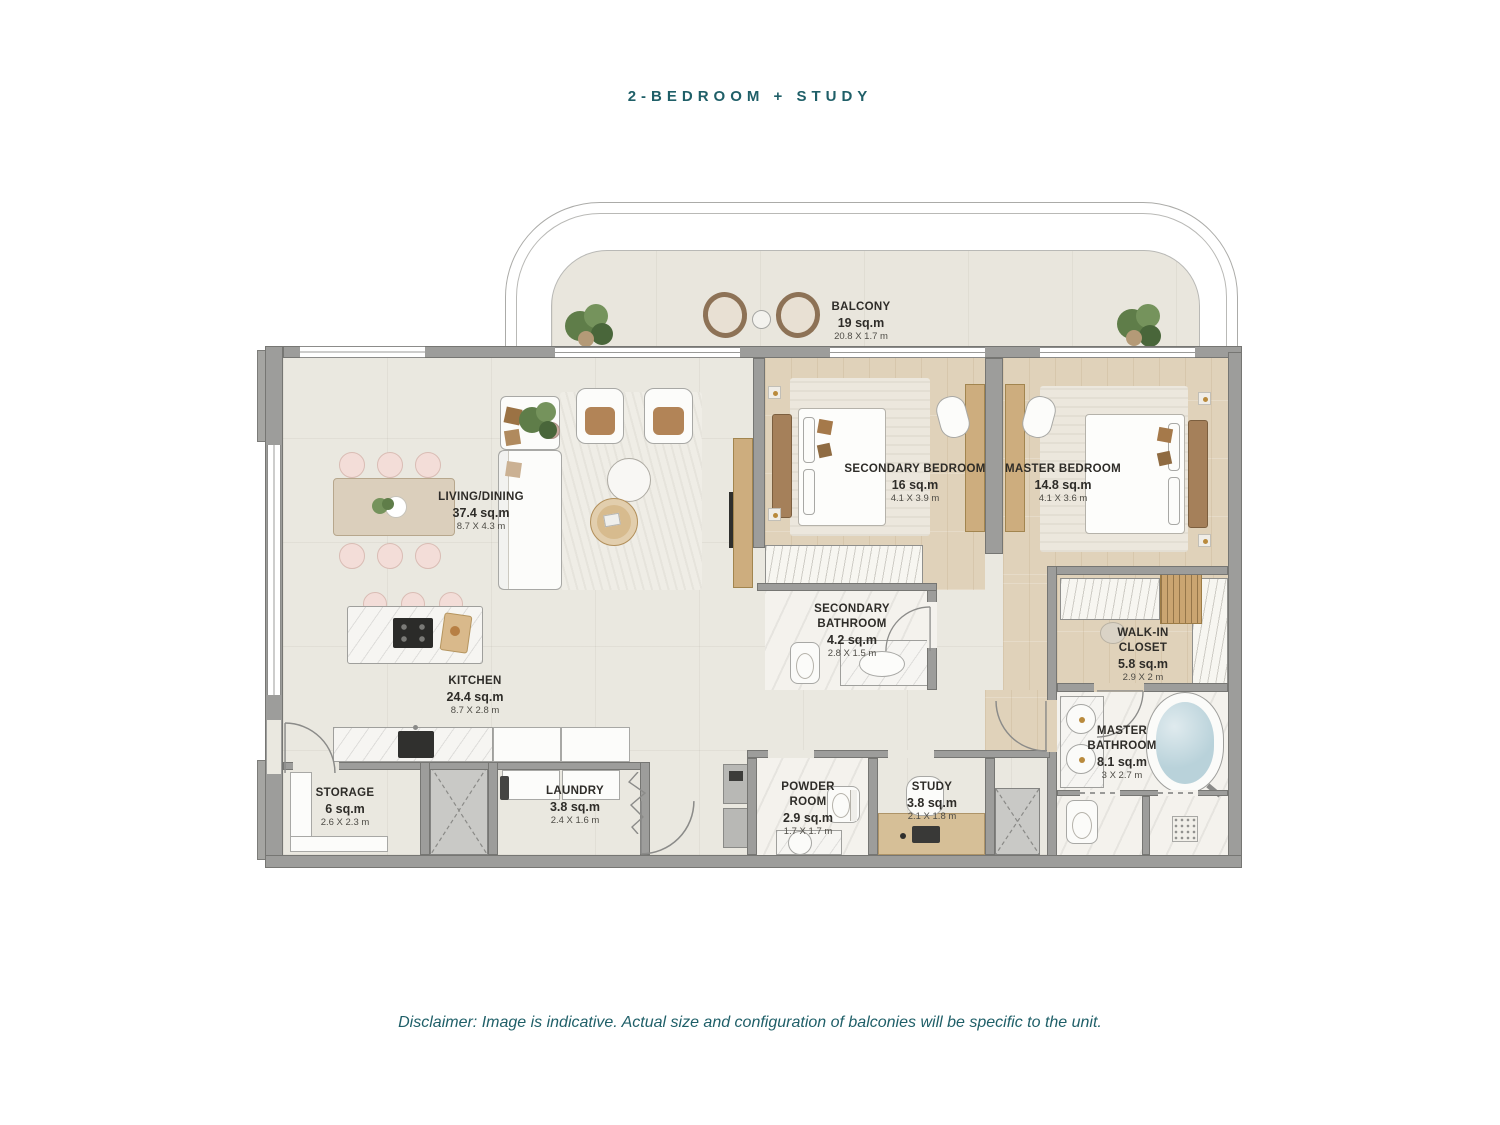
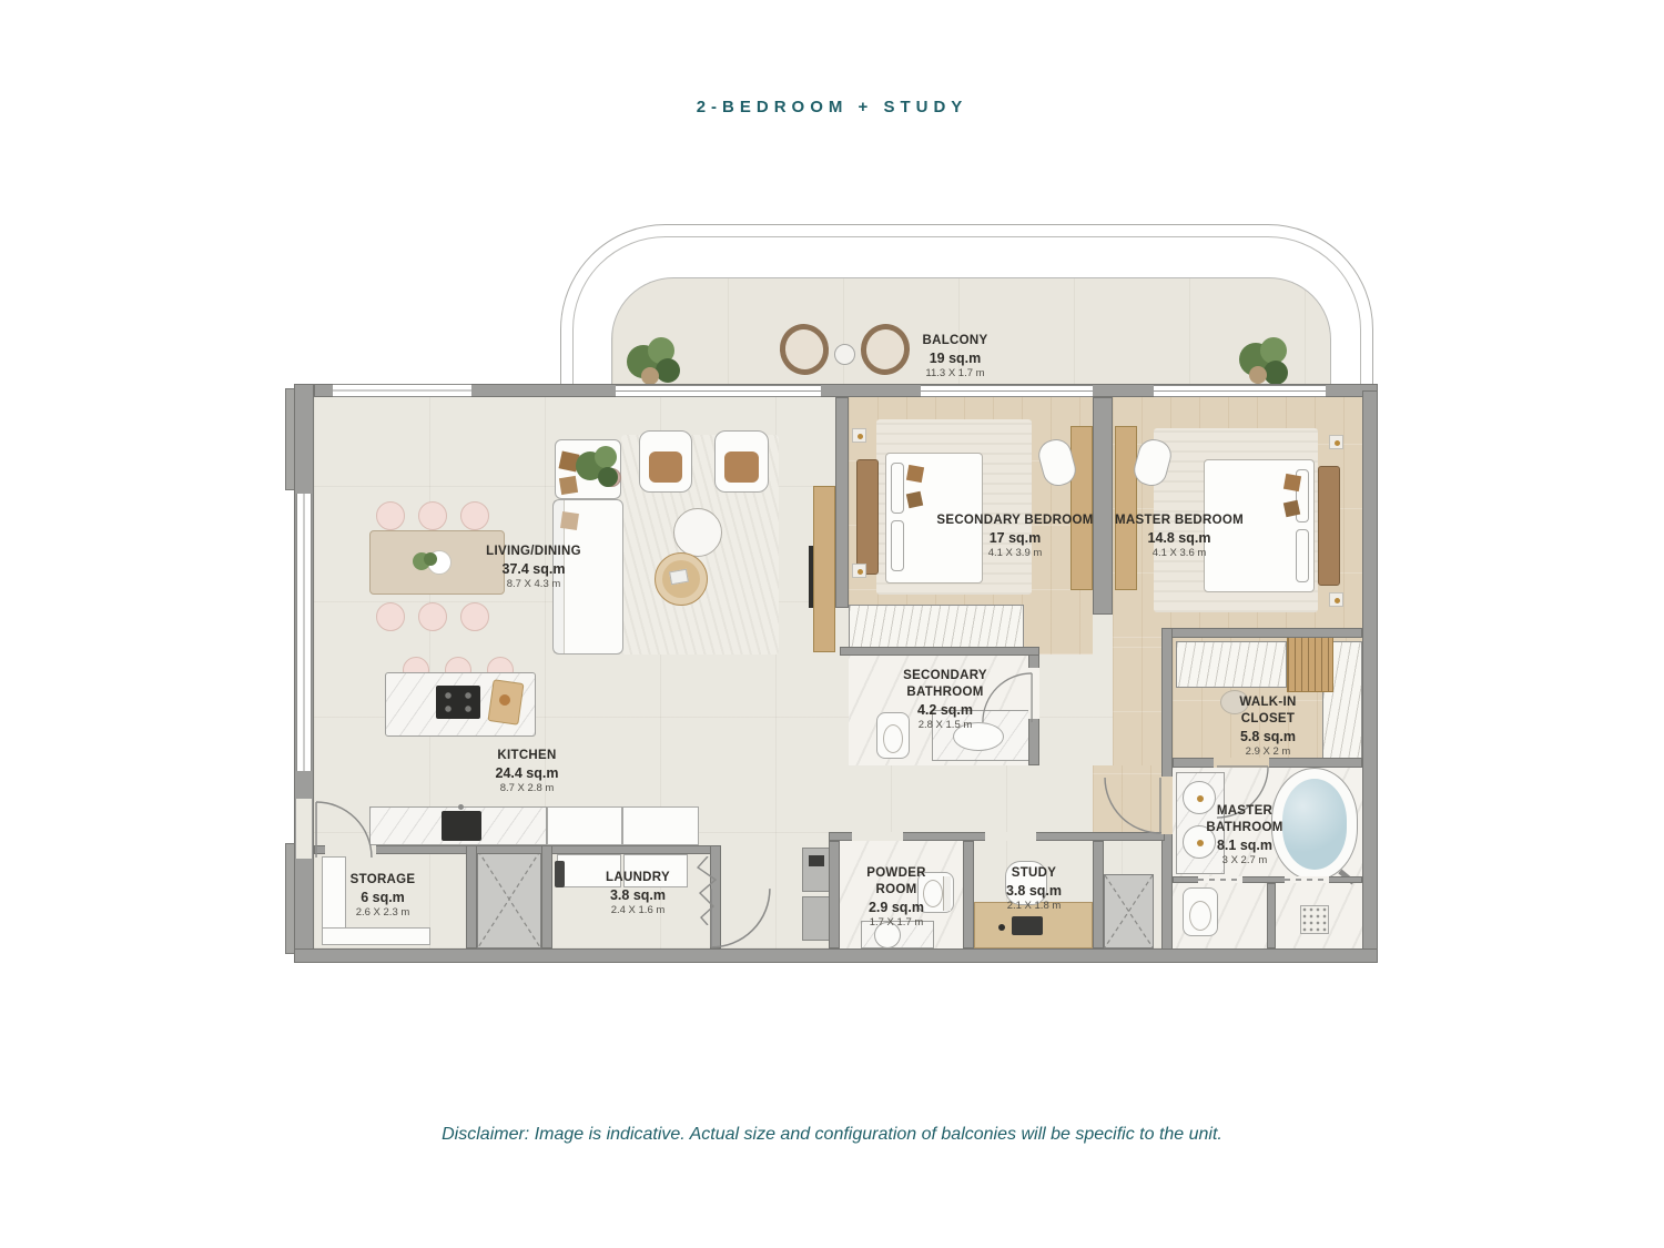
  2-BEDROOM + STUDY
  Disclaimer: Image is indicative. Actual size and configuration of balconies will be specific to the unit.
  BALCONY
  19 sq.m
- 20.8 X 1.7 m
+ 11.3 X 1.7 m
  LIVING/DINING
  37.4 sq.m
  8.7 X 4.3 m
  KITCHEN
  24.4 sq.m
  8.7 X 2.8 m
  SECONDARY BEDROOM
- 16 sq.m
+ 17 sq.m
  4.1 X 3.9 m
  MASTER BEDROOM
  14.8 sq.m
  4.1 X 3.6 m
  SECONDARY BATHROOM
  4.2 sq.m
  2.8 X 1.5 m
  WALK-IN CLOSET
  5.8 sq.m
  2.9 X 2 m
  MASTER BATHROOM
  8.1 sq.m
  3 X 2.7 m
  STORAGE
  6 sq.m
  2.6 X 2.3 m
  LAUNDRY
  3.8 sq.m
  2.4 X 1.6 m
  POWDER ROOM
  2.9 sq.m
  1.7 X 1.7 m
  STUDY
  3.8 sq.m
  2.1 X 1.8 m
